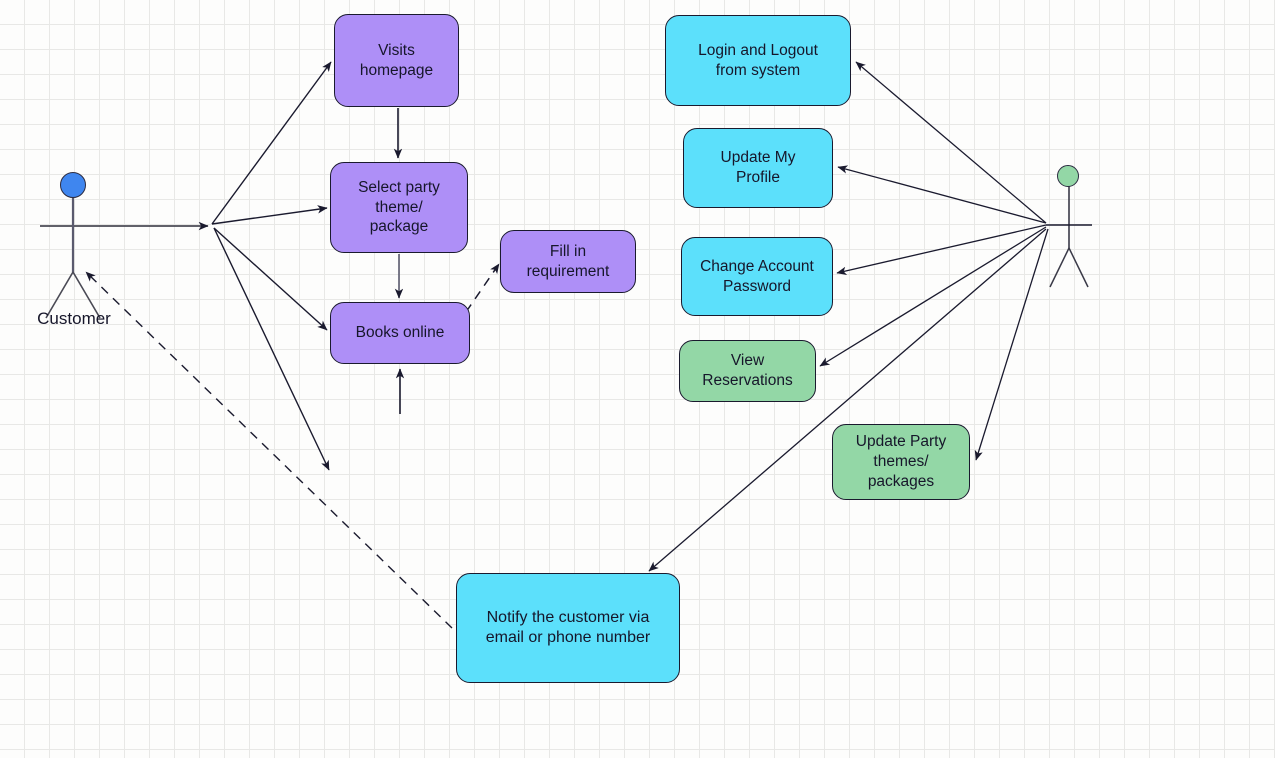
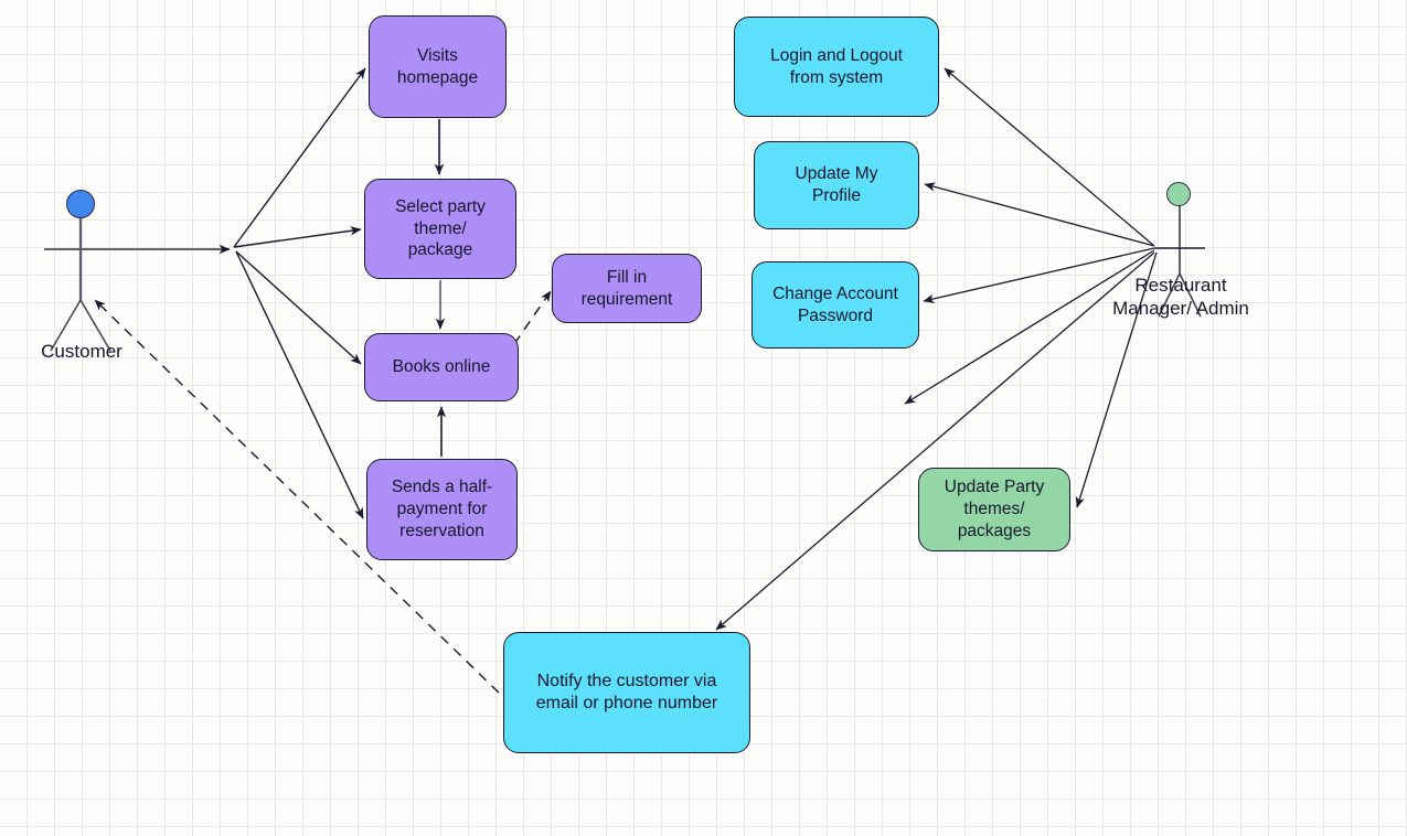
  Customer
+ Restaurant
+ Manager/ Admin
  Visits
  homepage
  Select party
  theme/
  package
  Books online
  Fill in
  requirement
+ Sends a half-
+ payment for
+ reservation
  Login and Logout
  from system
  Update My
  Profile
  Change Account
  Password
- View
- Reservations
  Update Party
  themes/
  packages
  Notify the customer via
  email or phone number
